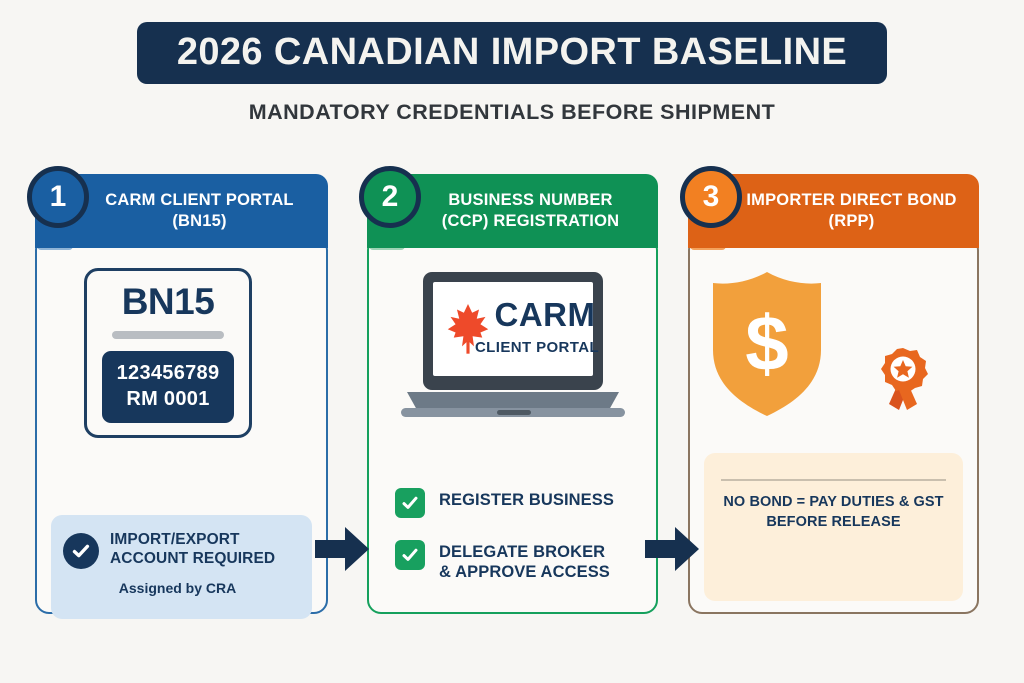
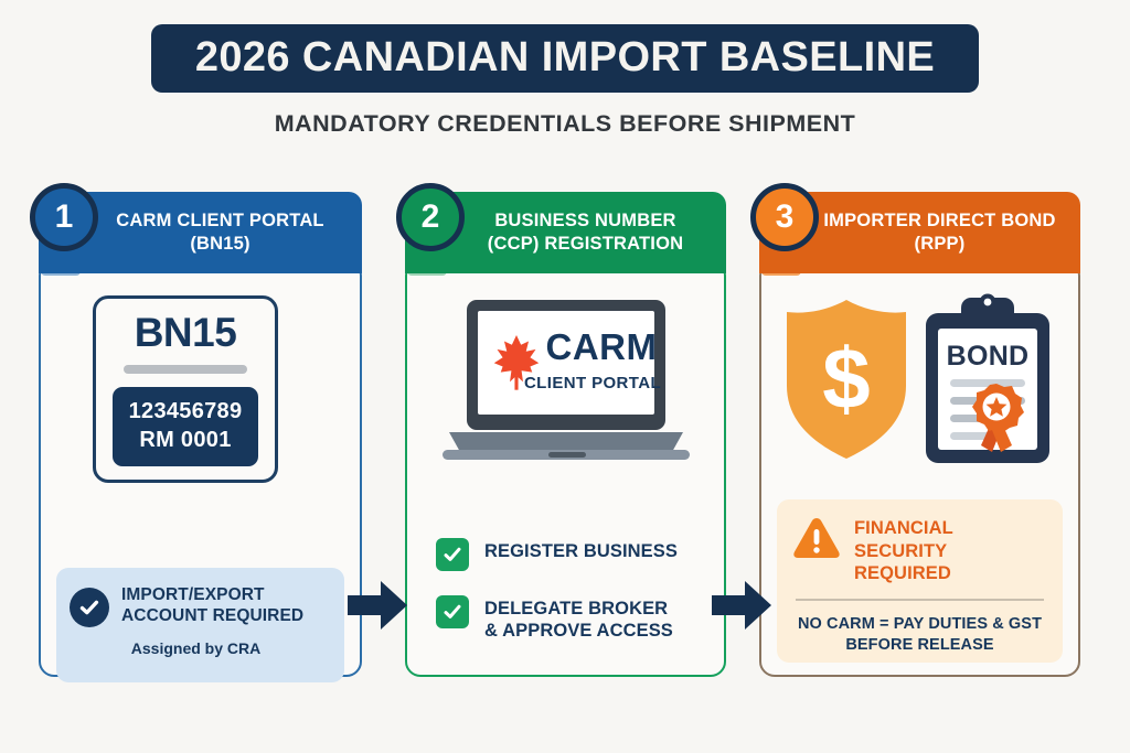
  2026 CANADIAN IMPORT BASELINE
  MANDATORY CREDENTIALS BEFORE SHIPMENT
  BN15
  123456789
  RM 0001
  IMPORT/EXPORT
  ACCOUNT REQUIRED
  Assigned by CRA
  CARM CLIENT PORTAL
  (BN15)
  1
  CARM
  CLIENT PORTAL
  REGISTER BUSINESS
  DELEGATE BROKER
  & APPROVE ACCESS
  BUSINESS NUMBER
  (CCP) REGISTRATION
  2
  $
+ BOND
+ FINANCIAL SECURITY
+ REQUIRED
- NO BOND = PAY DUTIES & GST
+ NO CARM = PAY DUTIES & GST
  BEFORE RELEASE
  IMPORTER DIRECT BOND
  (RPP)
  3
